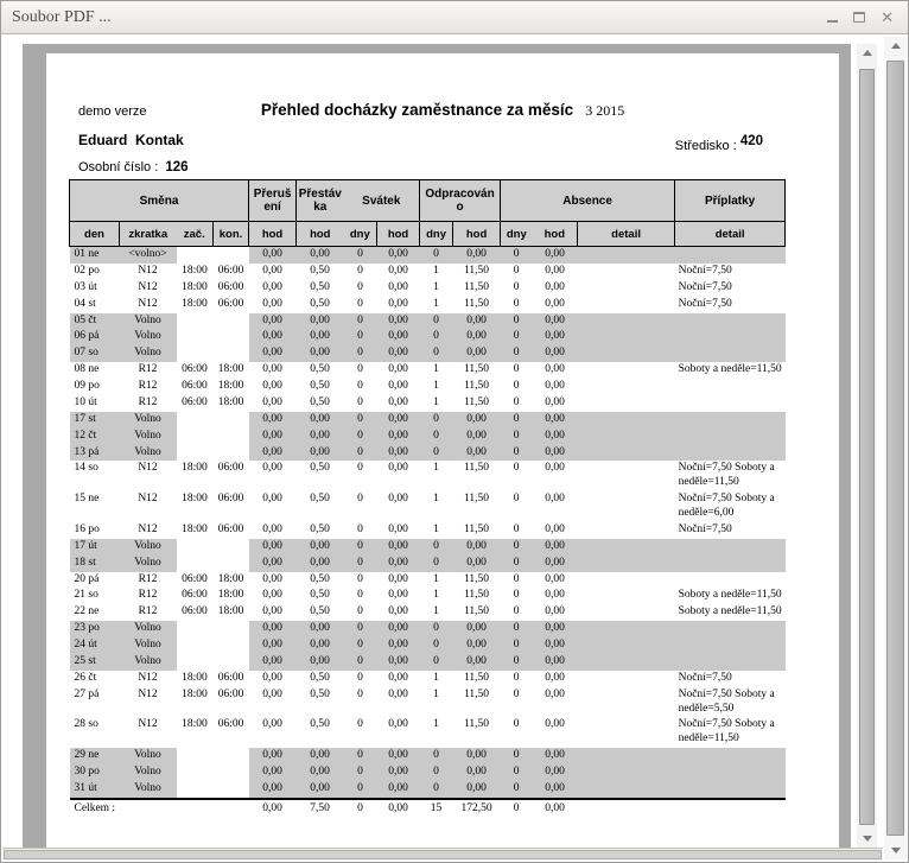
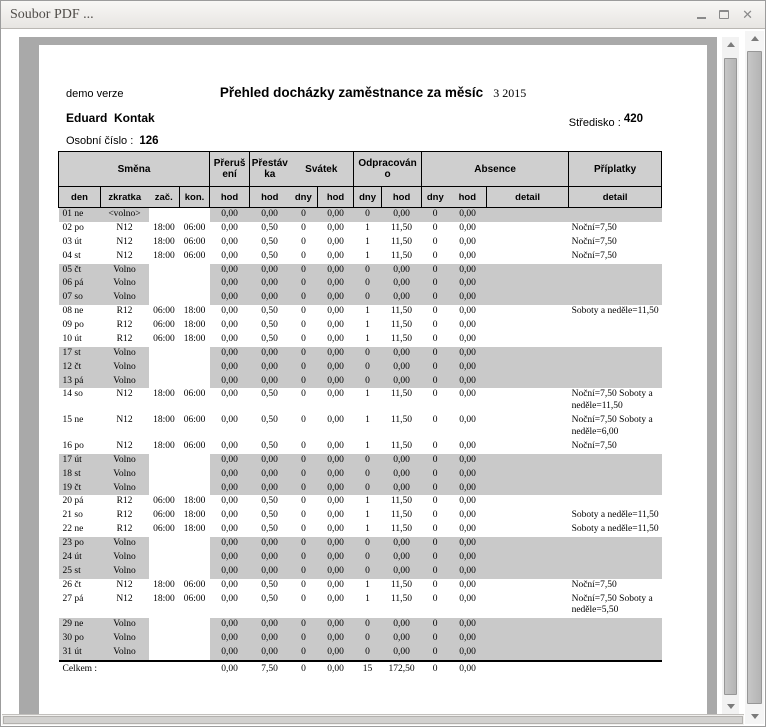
  Soubor PDF ...
  ✕
  demo verze
  Přehled docházky zaměstnance za měsíc 3 2015
  Eduard Kontak
  Středisko : 420
  Osobní číslo : 126
  Směna	Přeruš ení	Přestáv ka	Svátek	Odpracován o	Absence	Příplatky
  den	zkratka	zač.	kon.	hod	hod	dny	hod	dny	hod	dny	hod	detail	detail
  01 ne	<volno>			0,00	0,00	0	0,00	0	0,00	0	0,00
  02 po	N12	18:00	06:00	0,00	0,50	0	0,00	1	11,50	0	0,00		Noční=7,50
  03 út	N12	18:00	06:00	0,00	0,50	0	0,00	1	11,50	0	0,00		Noční=7,50
  04 st	N12	18:00	06:00	0,00	0,50	0	0,00	1	11,50	0	0,00		Noční=7,50
  05 čt	Volno			0,00	0,00	0	0,00	0	0,00	0	0,00
  06 pá	Volno			0,00	0,00	0	0,00	0	0,00	0	0,00
  07 so	Volno			0,00	0,00	0	0,00	0	0,00	0	0,00
  08 ne	R12	06:00	18:00	0,00	0,50	0	0,00	1	11,50	0	0,00		Soboty a neděle=11,50
  09 po	R12	06:00	18:00	0,00	0,50	0	0,00	1	11,50	0	0,00
  10 út	R12	06:00	18:00	0,00	0,50	0	0,00	1	11,50	0	0,00
  17 st	Volno			0,00	0,00	0	0,00	0	0,00	0	0,00
  12 čt	Volno			0,00	0,00	0	0,00	0	0,00	0	0,00
  13 pá	Volno			0,00	0,00	0	0,00	0	0,00	0	0,00
  14 so	N12	18:00	06:00	0,00	0,50	0	0,00	1	11,50	0	0,00		Noční=7,50 Soboty a neděle=11,50
  15 ne	N12	18:00	06:00	0,00	0,50	0	0,00	1	11,50	0	0,00		Noční=7,50 Soboty a neděle=6,00
  16 po	N12	18:00	06:00	0,00	0,50	0	0,00	1	11,50	0	0,00		Noční=7,50
  17 út	Volno			0,00	0,00	0	0,00	0	0,00	0	0,00
  18 st	Volno			0,00	0,00	0	0,00	0	0,00	0	0,00
+ 19 čt	Volno			0,00	0,00	0	0,00	0	0,00	0	0,00
  20 pá	R12	06:00	18:00	0,00	0,50	0	0,00	1	11,50	0	0,00
  21 so	R12	06:00	18:00	0,00	0,50	0	0,00	1	11,50	0	0,00		Soboty a neděle=11,50
  22 ne	R12	06:00	18:00	0,00	0,50	0	0,00	1	11,50	0	0,00		Soboty a neděle=11,50
  23 po	Volno			0,00	0,00	0	0,00	0	0,00	0	0,00
  24 út	Volno			0,00	0,00	0	0,00	0	0,00	0	0,00
  25 st	Volno			0,00	0,00	0	0,00	0	0,00	0	0,00
  26 čt	N12	18:00	06:00	0,00	0,50	0	0,00	1	11,50	0	0,00		Noční=7,50
  27 pá	N12	18:00	06:00	0,00	0,50	0	0,00	1	11,50	0	0,00		Noční=7,50 Soboty a neděle=5,50
- 28 so	N12	18:00	06:00	0,00	0,50	0	0,00	1	11,50	0	0,00		Noční=7,50 Soboty a neděle=11,50
  29 ne	Volno			0,00	0,00	0	0,00	0	0,00	0	0,00
  30 po	Volno			0,00	0,00	0	0,00	0	0,00	0	0,00
  31 út	Volno			0,00	0,00	0	0,00	0	0,00	0	0,00
  Celkem :	0,00	7,50	0	0,00	15	172,50	0	0,00
